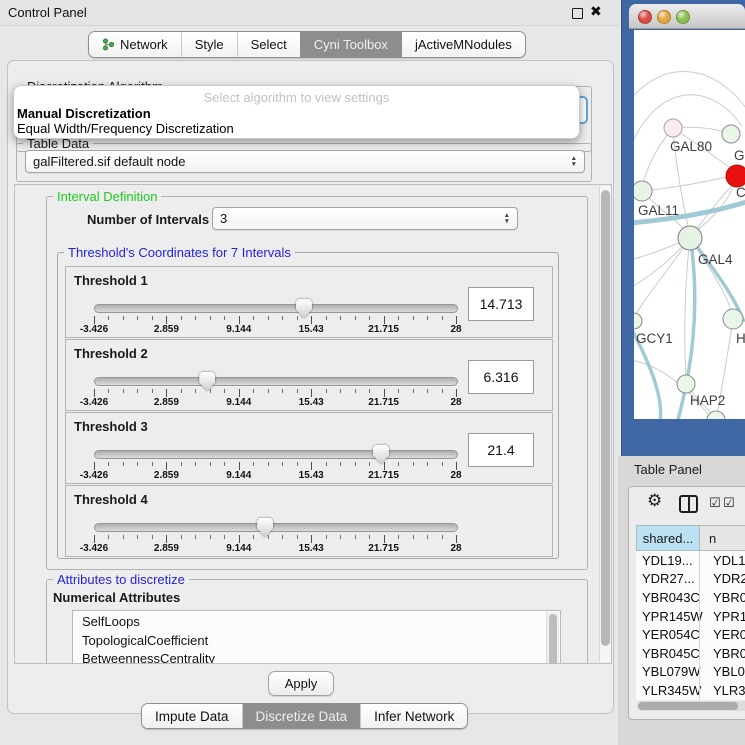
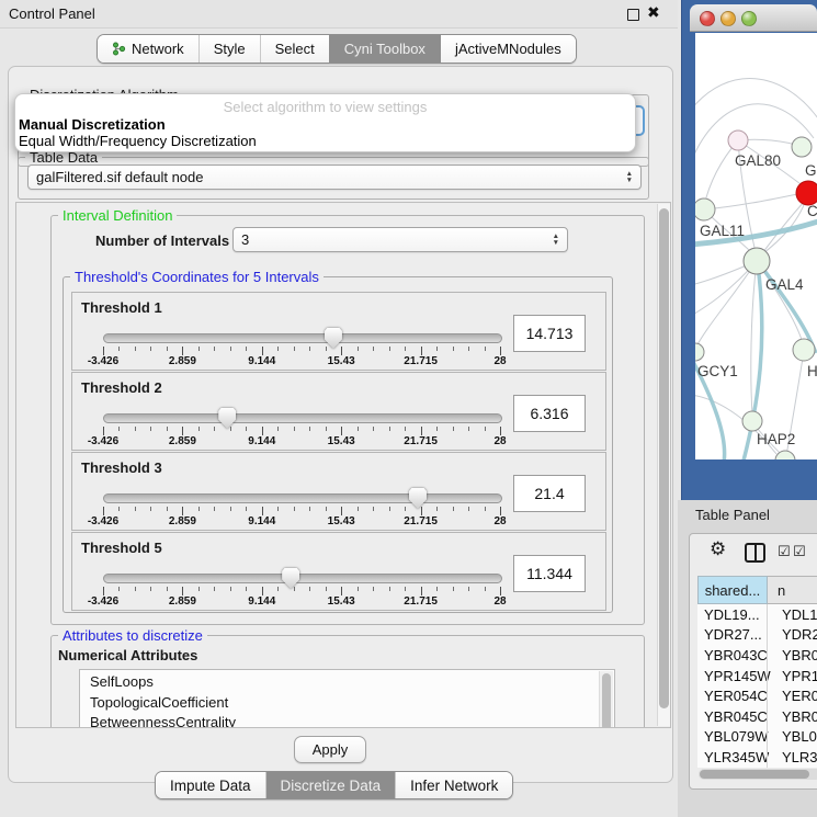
  Control Panel
  ✖
  Network
  Style
  Select
  Cyni Toolbox
  jActiveMNodules
  Select algorithm to view settings
  Manual Discretization
  Equal Width/Frequency Discretization
  Table Data
  galFiltered.sif default node
  Interval Definition
  Number of Intervals
  3
- Threshold's Coordinates for 7 Intervals
+ Threshold's Coordinates for 5 Intervals
  Threshold 1
  -3.426
  2.859
  9.144
  15.43
  21.715
  28
  14.713
  Threshold 2
  -3.426
  2.859
  9.144
  15.43
  21.715
  28
  6.316
  Threshold 3
  -3.426
  2.859
  9.144
  15.43
  21.715
  28
  21.4
- Threshold 4
+ Threshold 5
  -3.426
  2.859
  9.144
  15.43
  21.715
  28
+ 11.344
  Attributes to discretize
  Numerical Attributes
  SelfLoops
  TopologicalCoefficient
  BetweennessCentrality
  Apply
  Impute Data
  Discretize Data
  Infer Network
  GAL80
  G
  C
  GAL11
  GAL4
  GCY1
  H
  HAP2
  Table Panel
  ⚙
  ☑
  ☑
  shared...
  n
  YDL19...
  YDL1
  YDR27...
  YDR2
  YBR043C
  YBR0
  YPR145W
  YPR1
  YER054C
  YER0
  YBR045C
  YBR0
  YBL079W
  YBL0
  YLR345W
  YLR3
